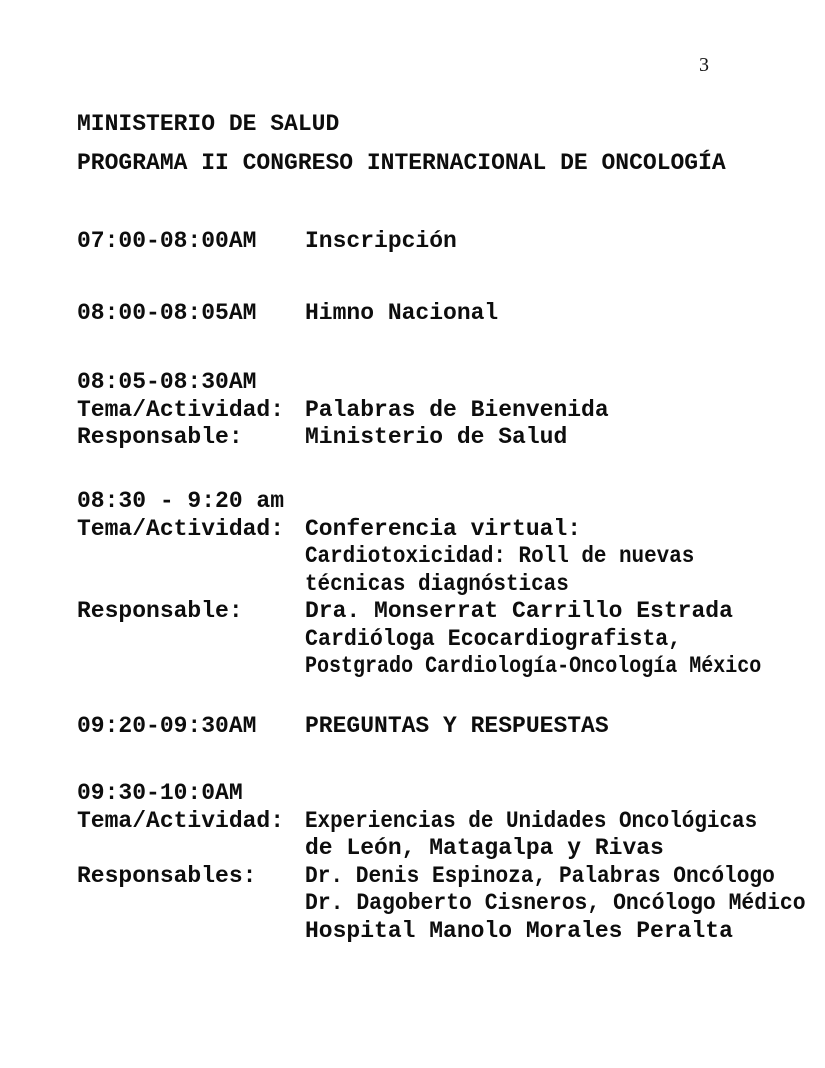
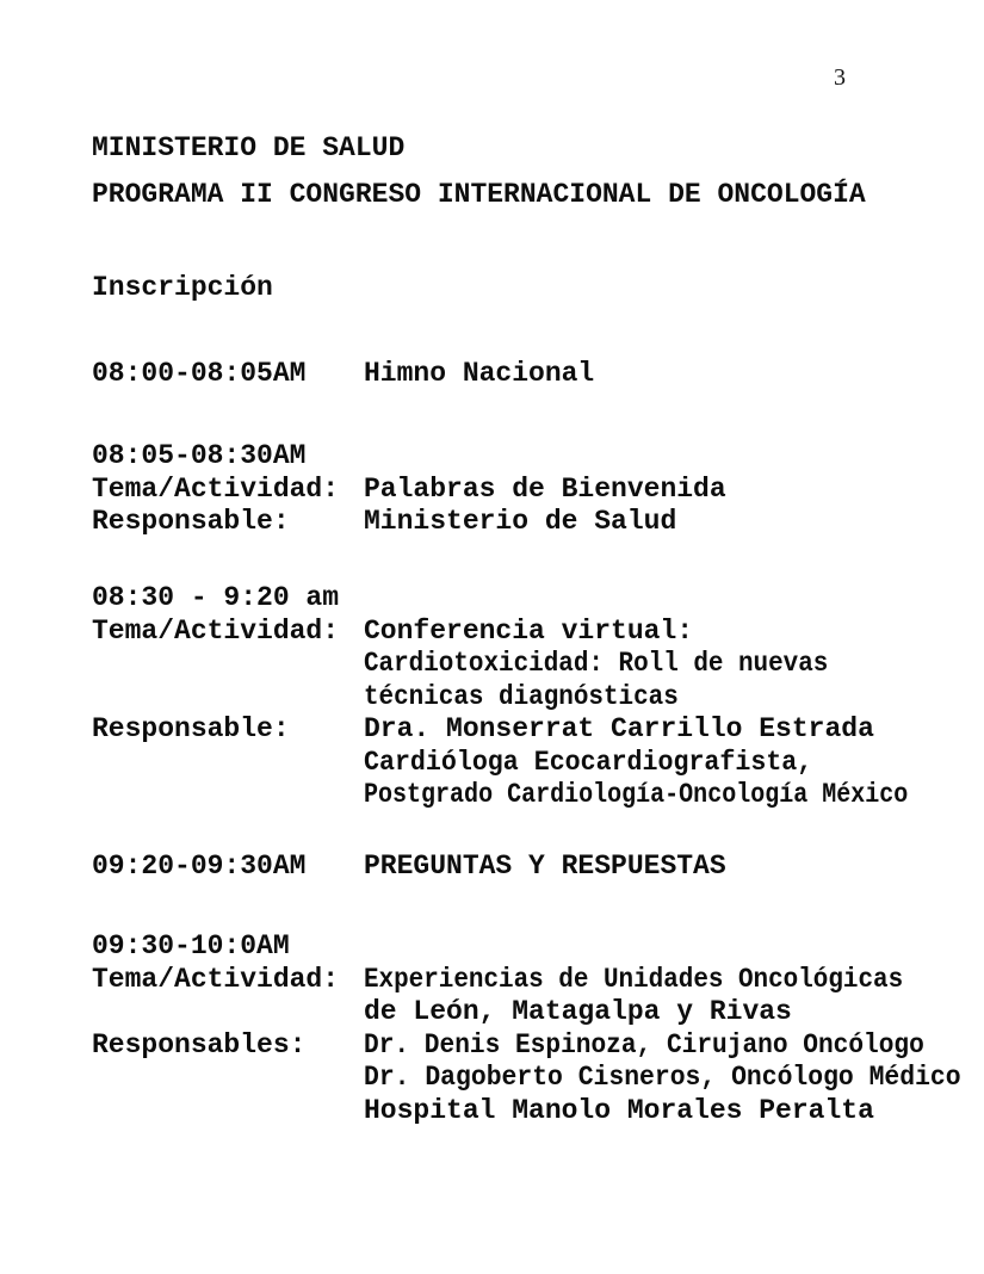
  3
  MINISTERIO DE SALUD
  PROGRAMA II CONGRESO INTERNACIONAL DE ONCOLOGÍA
- 07:00-08:00AM
  Inscripción
  08:00-08:05AM
  Himno Nacional
  08:05-08:30AM
  Tema/Actividad:
  Palabras de Bienvenida
  Responsable:
  Ministerio de Salud
  08:30 - 9:20 am
  Tema/Actividad:
  Conferencia virtual:
  Cardiotoxicidad: Roll de nuevas
  técnicas diagnósticas
  Responsable:
  Dra. Monserrat Carrillo Estrada
  Cardióloga Ecocardiografista,
  Postgrado Cardiología-Oncología México
  09:20-09:30AM
  PREGUNTAS Y RESPUESTAS
  09:30-10:0AM
  Tema/Actividad:
  Experiencias de Unidades Oncológicas
  de León, Matagalpa y Rivas
  Responsables:
- Dr. Denis Espinoza, Palabras Oncólogo
+ Dr. Denis Espinoza, Cirujano Oncólogo
  Dr. Dagoberto Cisneros, Oncólogo Médico
  Hospital Manolo Morales Peralta
